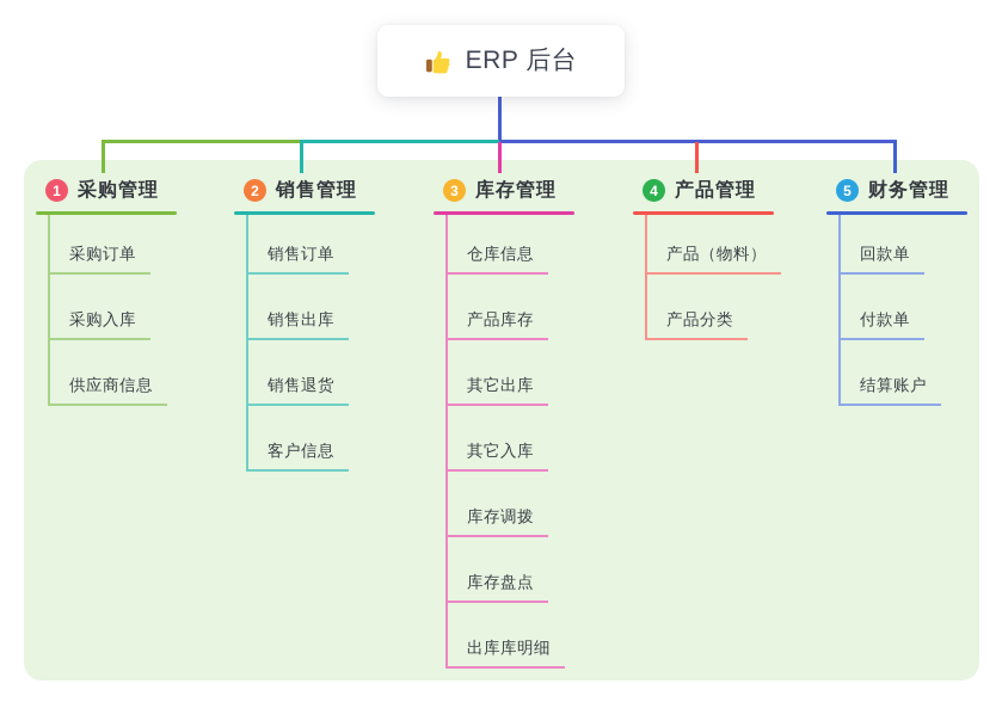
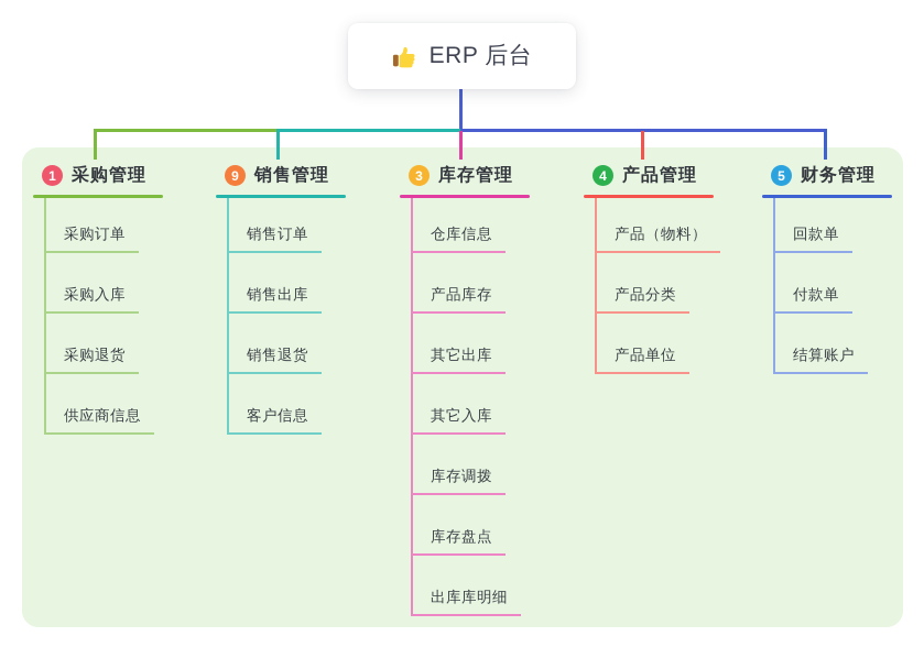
  ERP 后台
  1
  采购管理
  采购订单
  采购入库
+ 采购退货
  供应商信息
- 2
+ 9
  销售管理
  销售订单
  销售出库
  销售退货
  客户信息
  3
  库存管理
  仓库信息
  产品库存
  其它出库
  其它入库
  库存调拨
  库存盘点
  出库库明细
  4
  产品管理
  产品（物料）
  产品分类
+ 产品单位
  5
  财务管理
  回款单
  付款单
  结算账户
